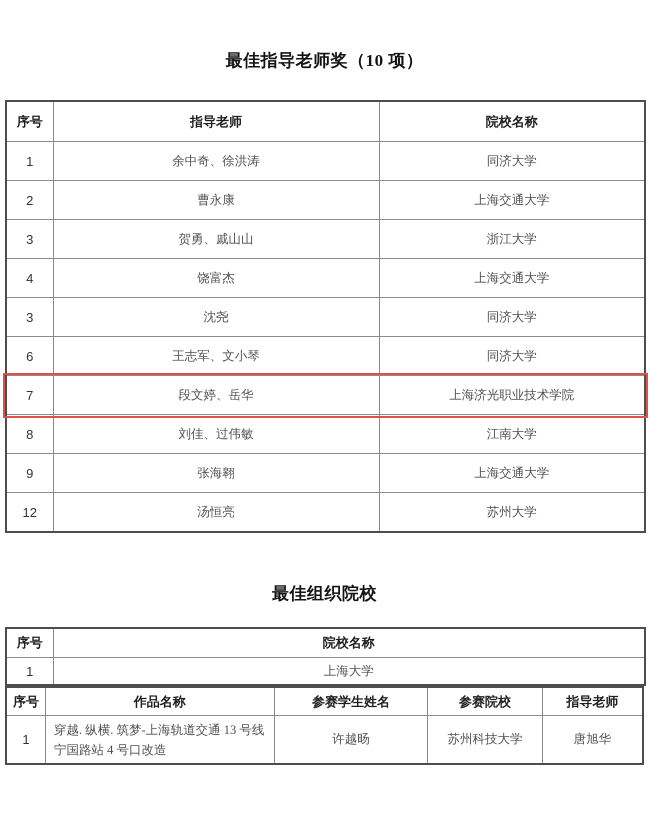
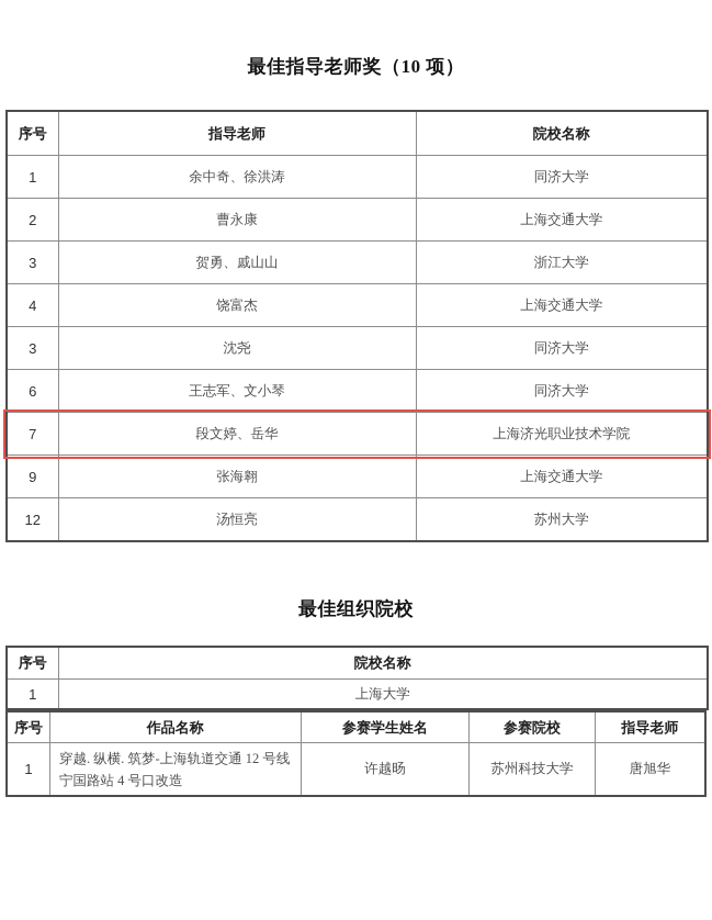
  最佳指导老师奖（10 项）
  序号	指导老师	院校名称
  1	余中奇、徐洪涛	同济大学
  2	曹永康	上海交通大学
  3	贺勇、戚山山	浙江大学
  4	饶富杰	上海交通大学
  3	沈尧	同济大学
  6	王志军、文小琴	同济大学
  7	段文婷、岳华	上海济光职业技术学院
- 8	刘佳、过伟敏	江南大学
  9	张海翱	上海交通大学
  12	汤恒亮	苏州大学
  最佳组织院校
  序号	院校名称
  1	上海大学
  序号	作品名称	参赛学生姓名	参赛院校	指导老师
- 1	穿越. 纵横. 筑梦-上海轨道交通 13 号线宁国路站 4 号口改造	许越旸	苏州科技大学	唐旭华
+ 1	穿越. 纵横. 筑梦-上海轨道交通 12 号线宁国路站 4 号口改造	许越旸	苏州科技大学	唐旭华
